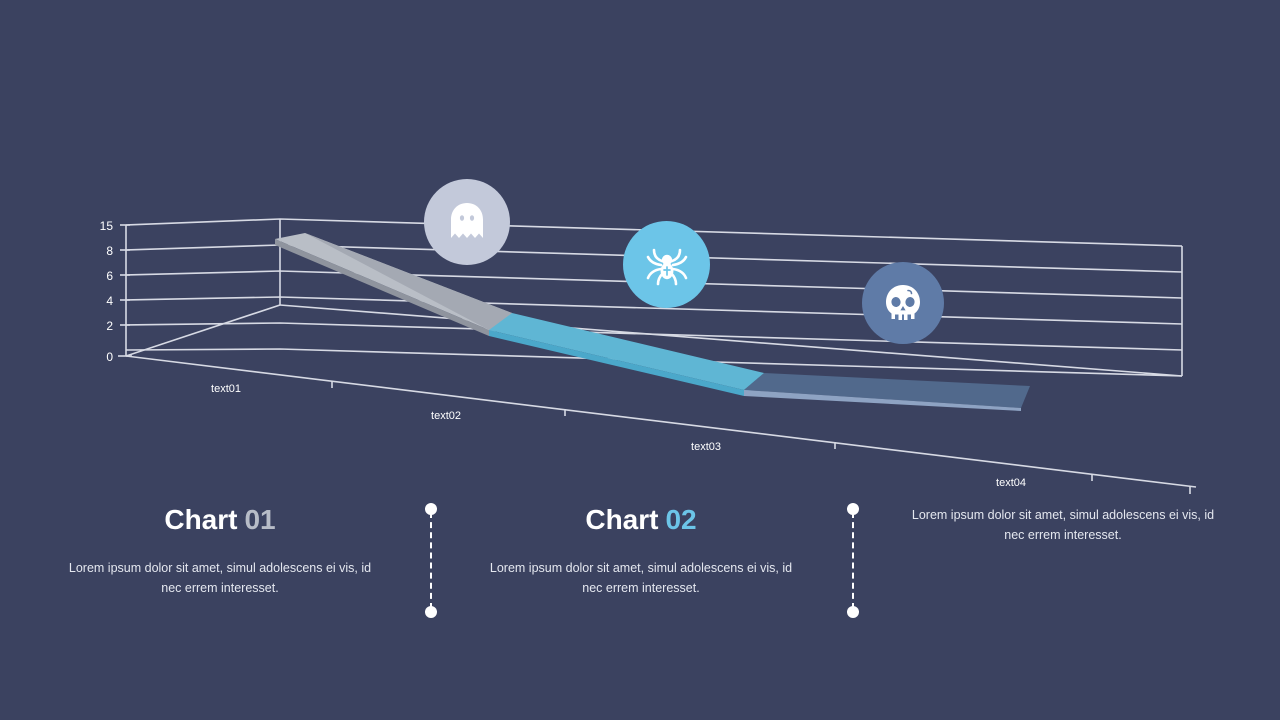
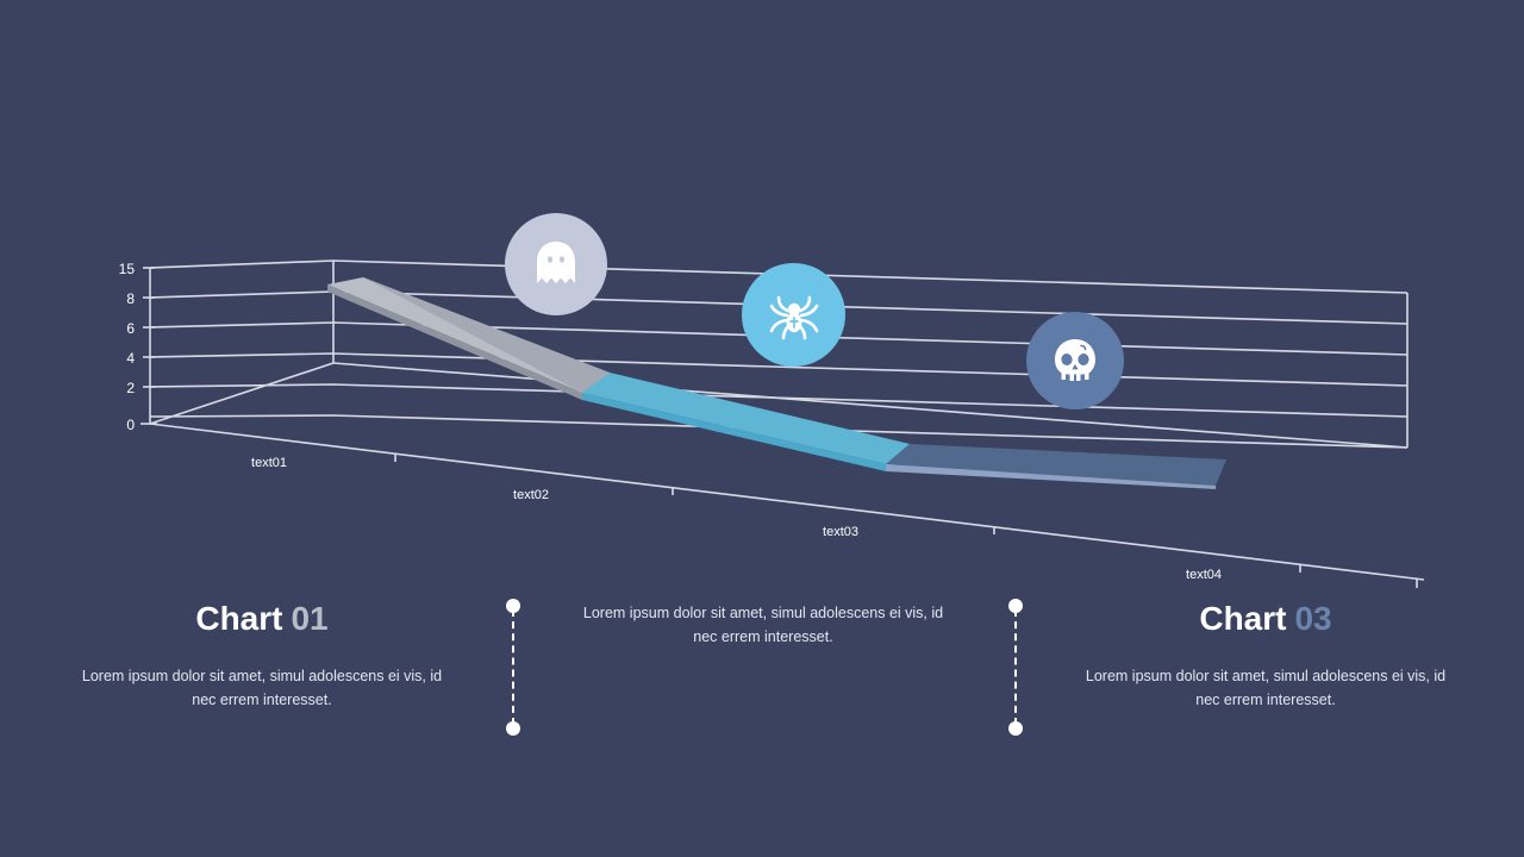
  15
  8
  6
  4
  2
  0
  text01
  text02
  text03
  text04
  Chart 01
  Lorem ipsum dolor sit amet, simul adolescens ei vis, id nec errem interesset.
- Chart 02
  Lorem ipsum dolor sit amet, simul adolescens ei vis, id nec errem interesset.
+ Chart 03
  Lorem ipsum dolor sit amet, simul adolescens ei vis, id nec errem interesset.
